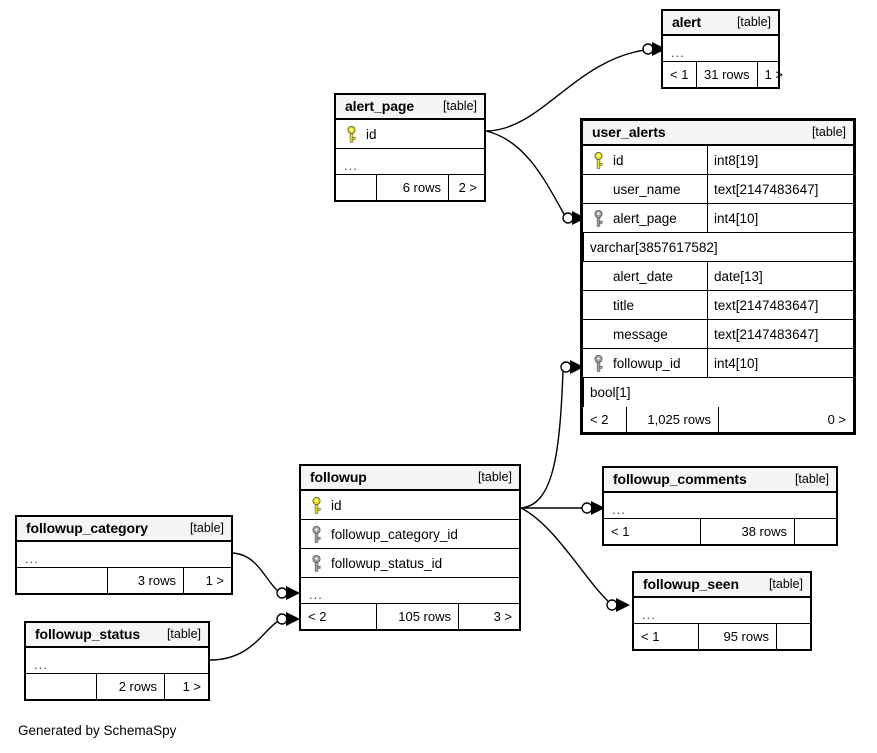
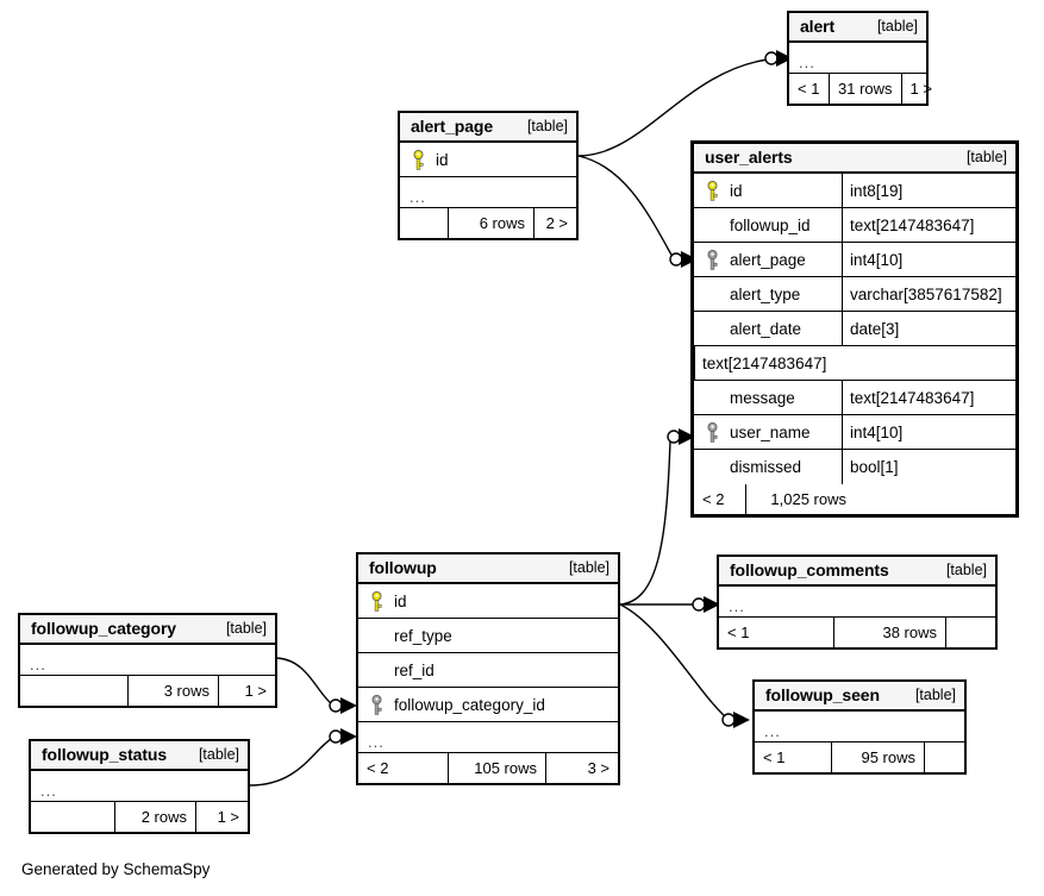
  alert
  [table]
  ...
  < 1
  31 rows
  1 >
  alert_page
  [table]
  id
  ...
  6 rows
  2 >
  user_alerts
  [table]
  id
  int8[19]
- user_name
+ followup_id
  text[2147483647]
  alert_page
  int4[10]
+ alert_type
  varchar[3857617582]
  alert_date
- date[13]
+ date[3]
- title
  text[2147483647]
  message
  text[2147483647]
- followup_id
+ user_name
  int4[10]
+ dismissed
  bool[1]
  < 2
  1,025 rows
- 0 >
  followup
  [table]
  id
+ ref_type
+ ref_id
  followup_category_id
- followup_status_id
  ...
  < 2
  105 rows
  3 >
  followup_comments
  [table]
  ...
  < 1
  38 rows
  followup_seen
  [table]
  ...
  < 1
  95 rows
  followup_category
  [table]
  ...
  3 rows
  1 >
  followup_status
  [table]
  ...
  2 rows
  1 >
  Generated by SchemaSpy
